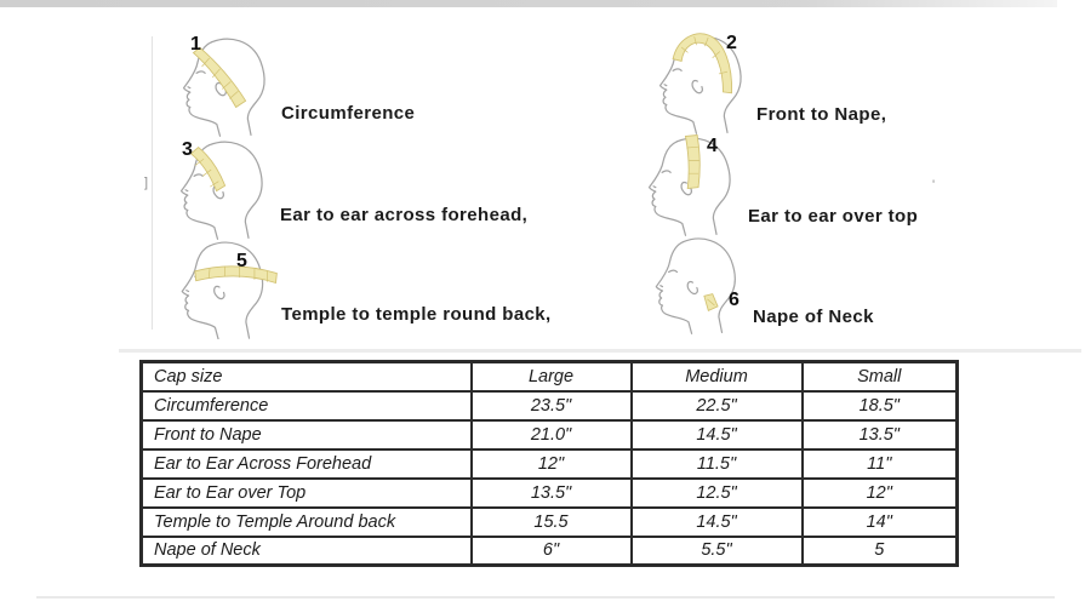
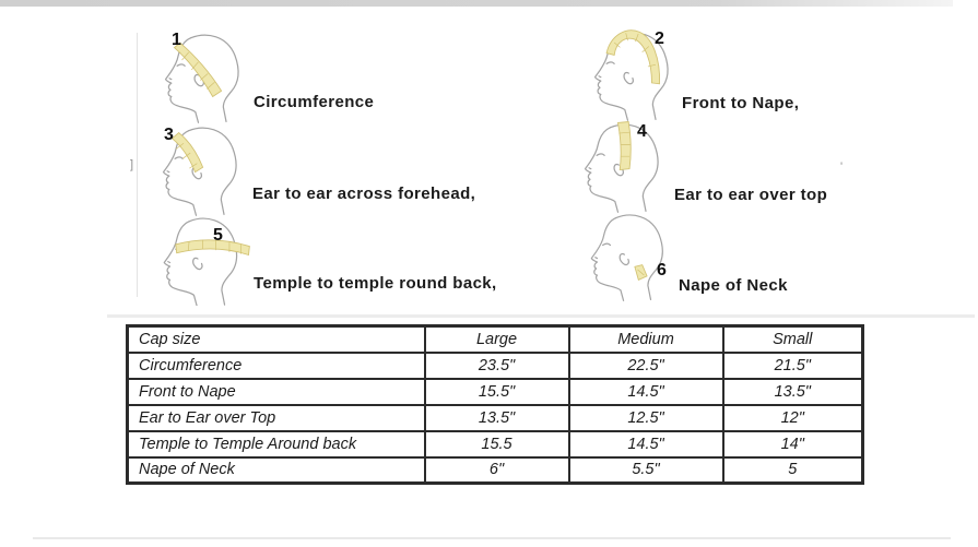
  ]
  '
  1
  Circumference
  2
  Front to Nape,
  3
  Ear to ear across forehead,
  4
  Ear to ear over top
  5
  Temple to temple round back,
  6
  Nape of Neck
  Cap size	Large	Medium	Small
- Circumference	23.5"	22.5"	18.5"
+ Circumference	23.5"	22.5"	21.5"
- Front to Nape	21.0"	14.5"	13.5"
+ Front to Nape	15.5"	14.5"	13.5"
- Ear to Ear Across Forehead	12"	11.5"	11"
  Ear to Ear over Top	13.5"	12.5"	12"
  Temple to Temple Around back	15.5	14.5"	14"
  Nape of Neck	6"	5.5"	5
